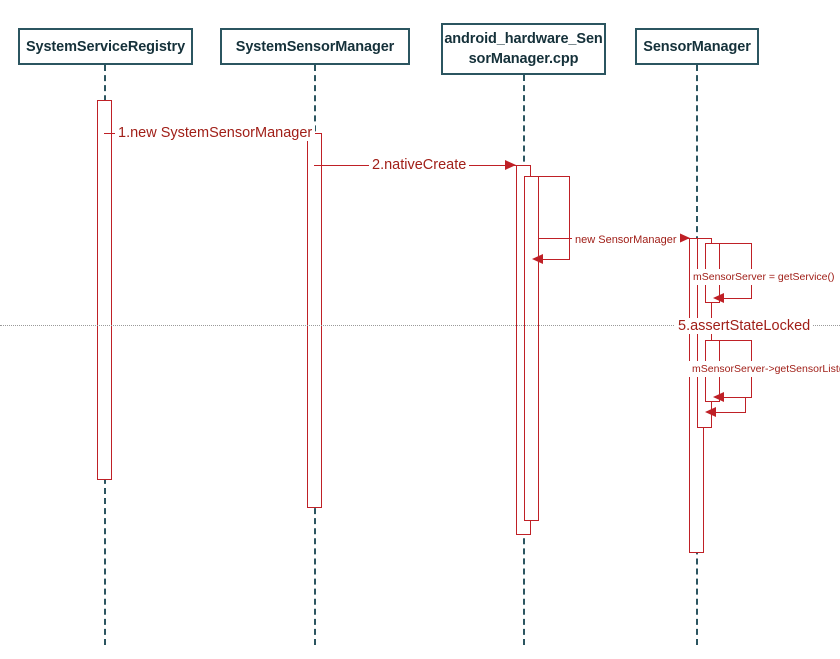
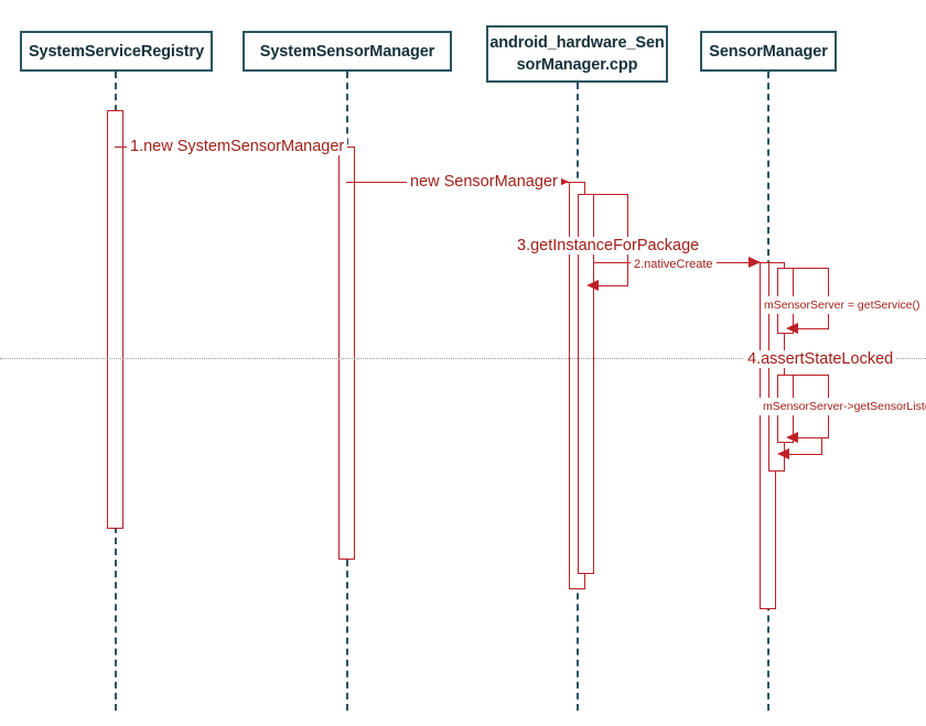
  SystemServiceRegistry
  SystemSensorManager
  android_hardware_Sen
  sorManager.cpp
  SensorManager
  1.new SystemSensorManager
- 2.nativeCreate
+ new SensorManager
+ 3.getInstanceForPackage
- new SensorManager
+ 2.nativeCreate
  mSensorServer = getService()
- 5.assertStateLocked
+ 4.assertStateLocked
  mSensorServer->getSensorList
